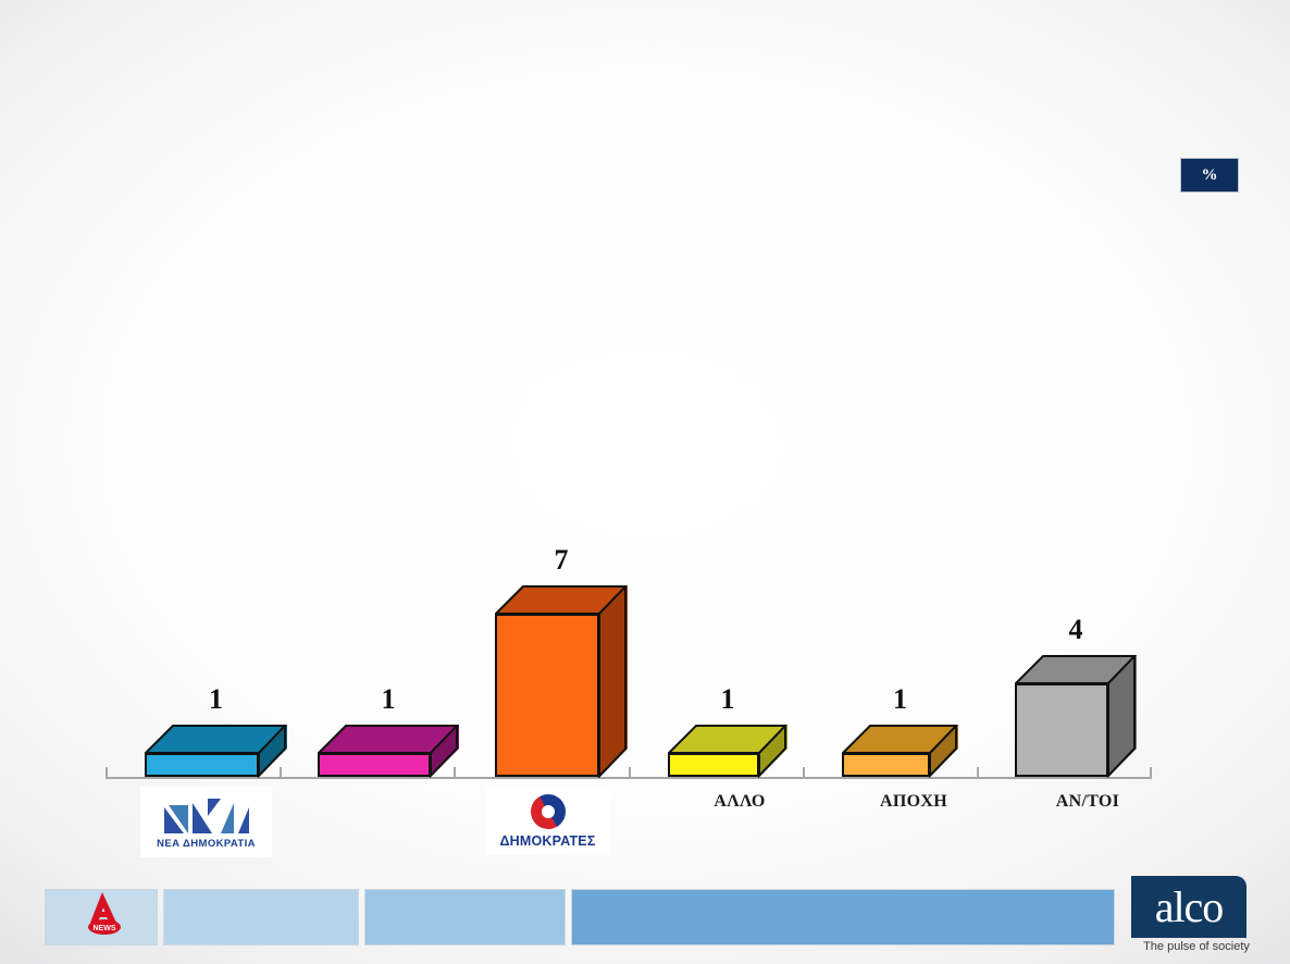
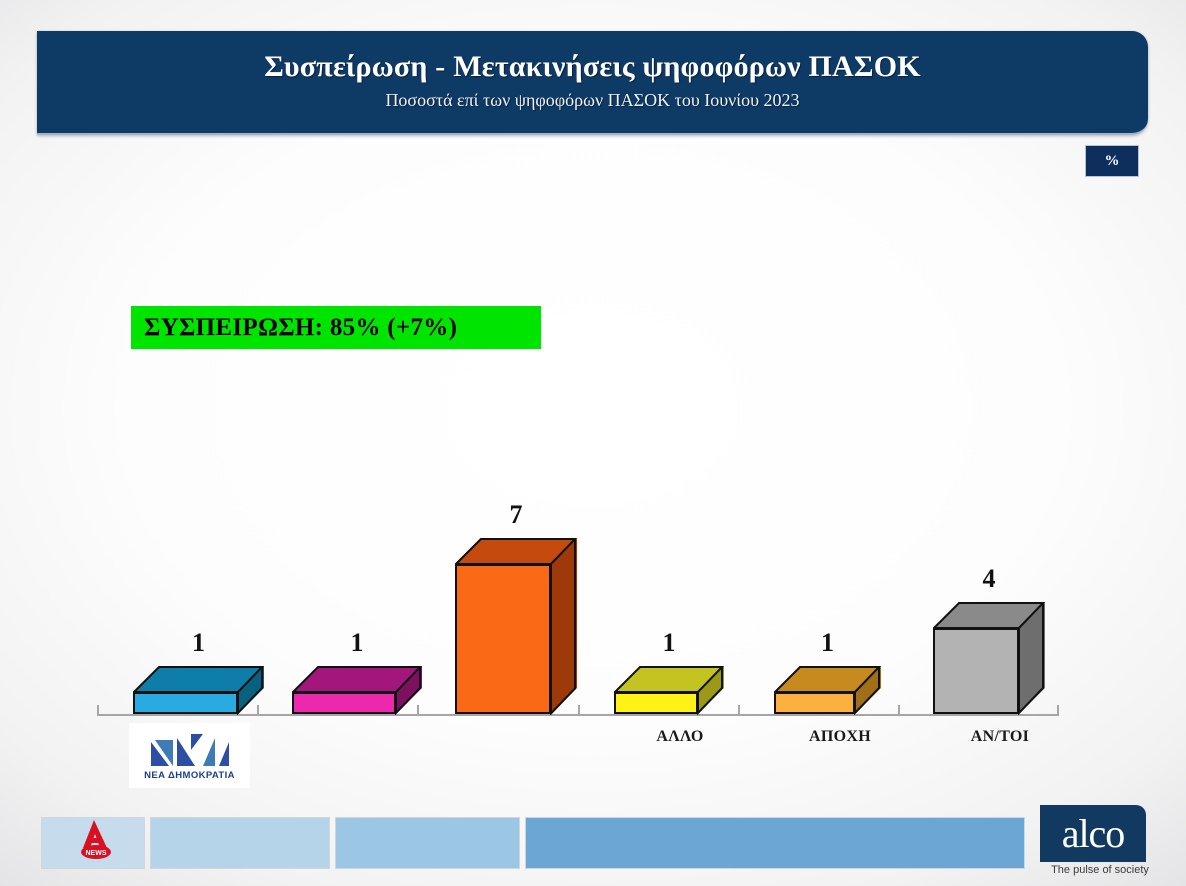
+ Συσπείρωση - Μετακινήσεις ψηφοφόρων ΠΑΣΟΚ
+ Ποσοστά επί των ψηφοφόρων ΠΑΣΟΚ του Ιουνίου 2023
  %
+ ΣΥΣΠΕΙΡΩΣΗ: 85% (+7%)
  1
  1
  7
  1
  1
  4
  ΑΛΛΟ
  ΑΠΟΧΗ
  ΑΝ/ΤΟΙ
  ΝΕΑ ΔΗΜΟΚΡΑΤΙΑ
- ΔΗΜΟΚΡΑΤΕΣ
  alco
  The pulse of society
